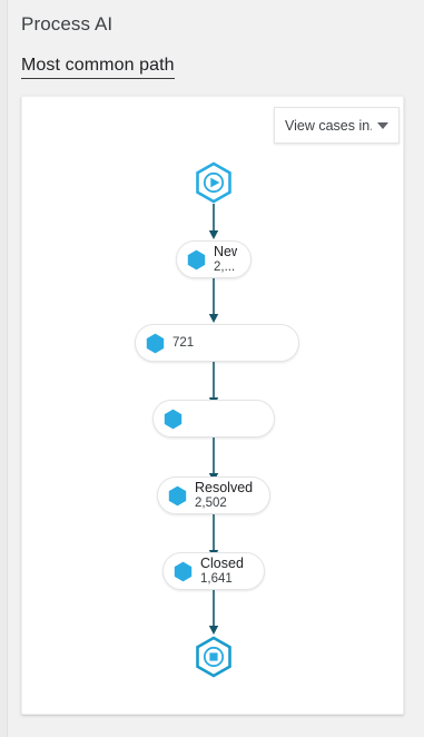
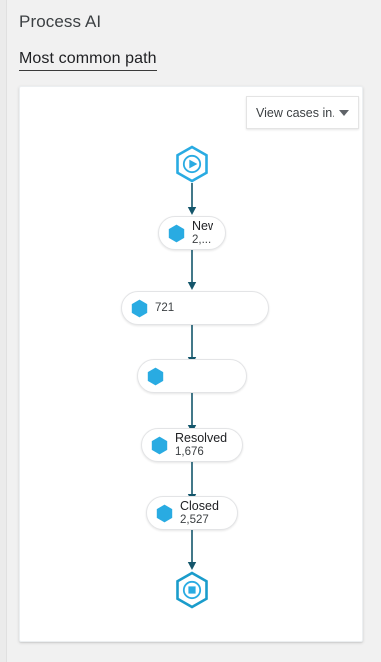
  Process AI
  Most common path
  View cases in.
  New
  2,...
  721
  Resolved
- 2,502
+ 1,676
  Closed
- 1,641
+ 2,527
